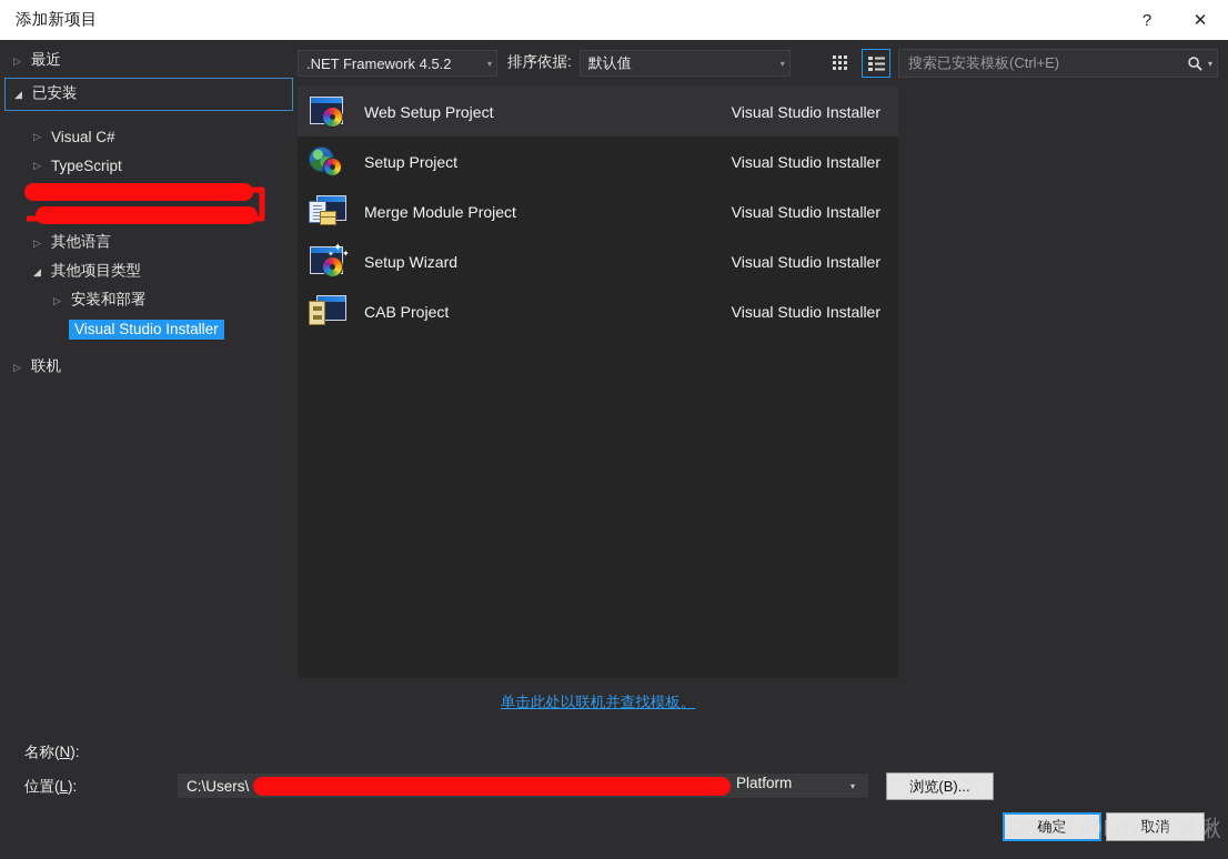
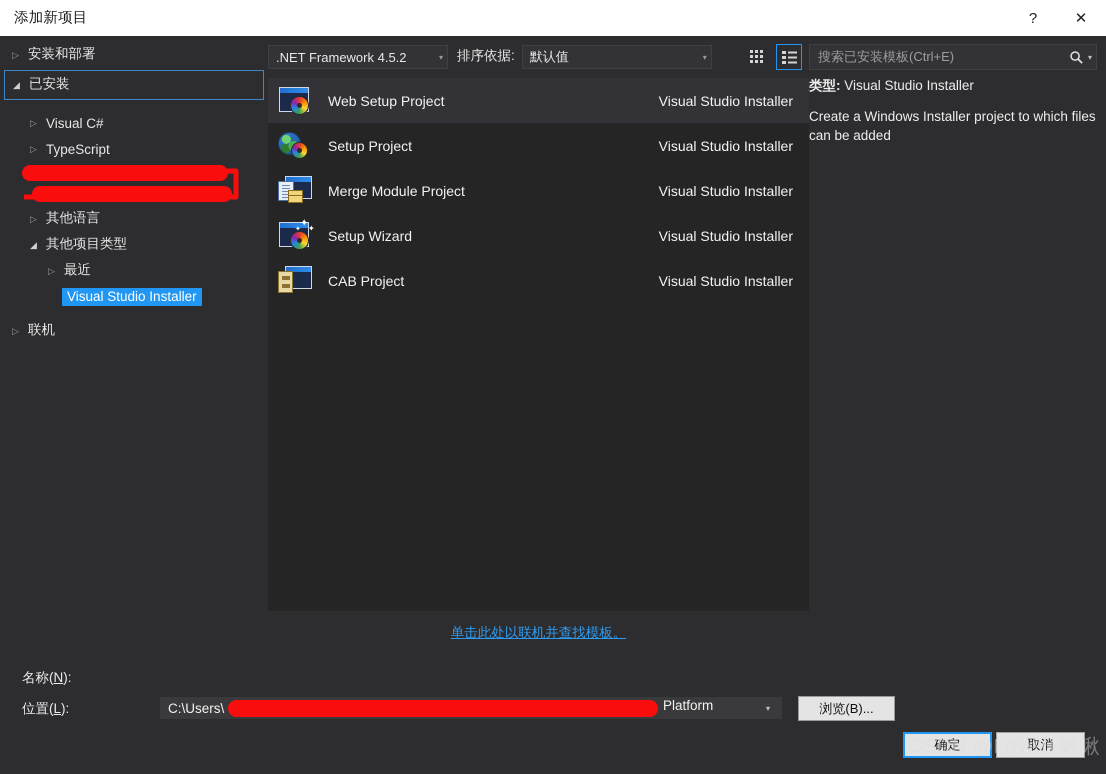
  添加新项目
  ?
  ✕
  ▷
- 最近
+ 安装和部署
  ◢
  已安装
  ▷
  Visual C#
  ▷
  TypeScript
  ▷
  其他语言
  ◢
  其他项目类型
  ▷
- 安装和部署
+ 最近
  Visual Studio Installer
  ▷
  联机
  .NET Framework 4.5.2
  ▾
  排序依据:
  默认值
  ▾
  Web Setup Project
  Visual Studio Installer
  Setup Project
  Visual Studio Installer
  Merge Module Project
  Visual Studio Installer
  ✦
  ✦
  Setup Wizard
  Visual Studio Installer
  CAB Project
  Visual Studio Installer
  单击此处以联机并查找模板。
  搜索已安装模板(Ctrl+E)
  ▾
+ 类型: Visual Studio Installer
+ Create a Windows Installer project to which files can be added
  名称(N):
  位置(L):
  C:\Users\
  Platform
  ▾
  浏览(B)...
  确定
  取消
  CSDN @Love什啾啾
